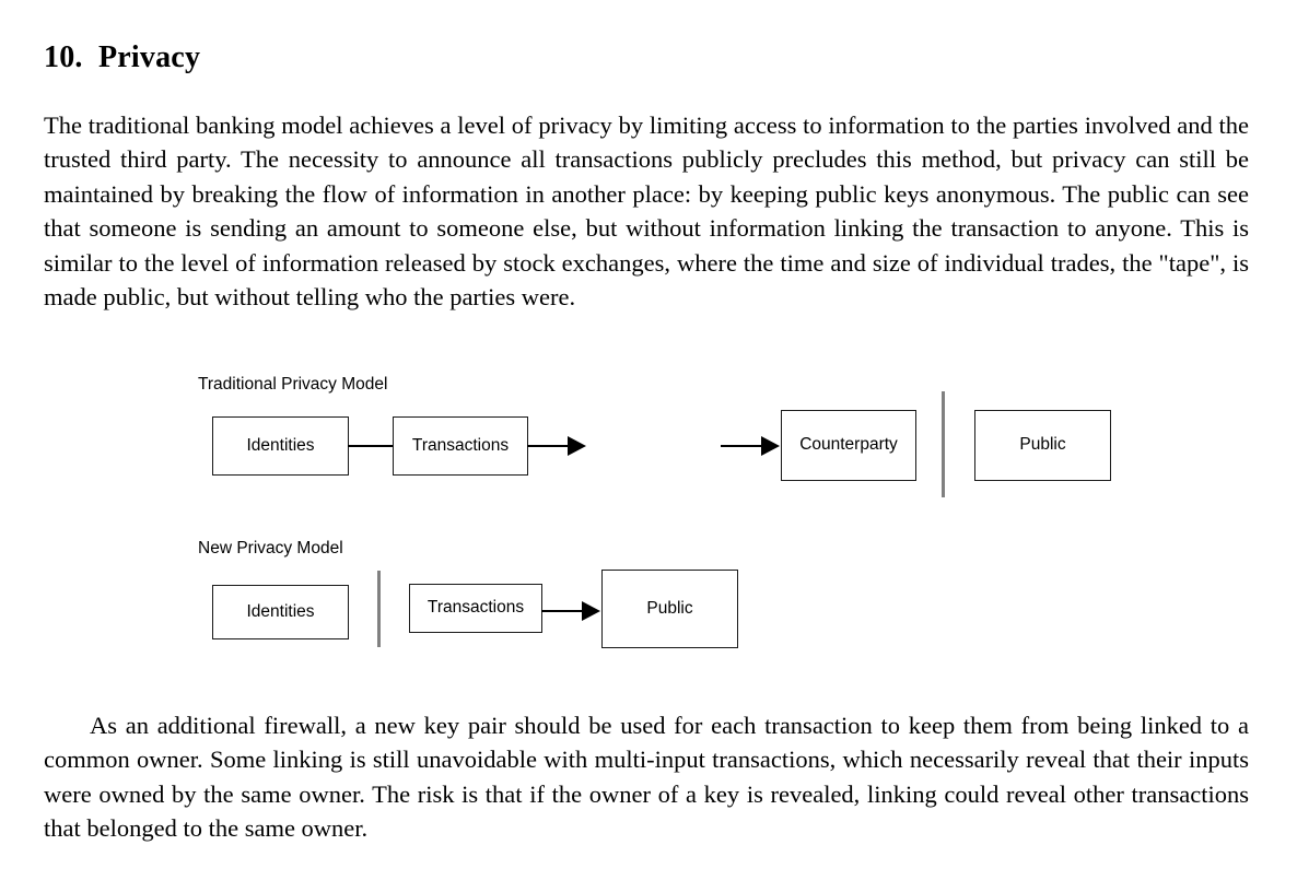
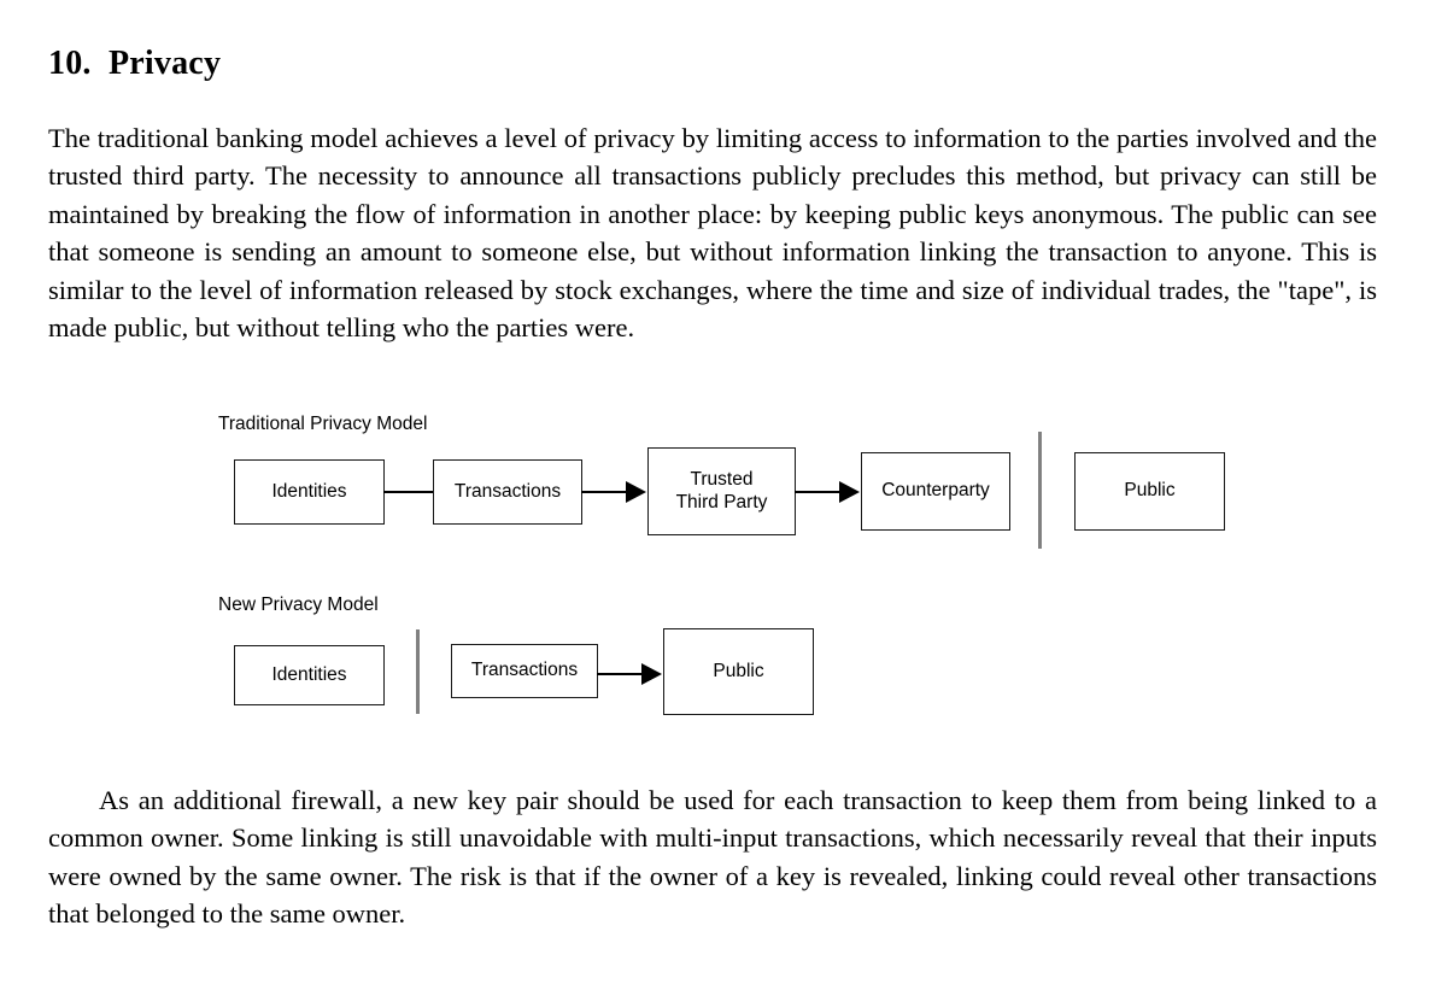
  10. Privacy
  The traditional banking model achieves a level of privacy by limiting access to information to the parties involved and the trusted third party. The necessity to announce all transactions publicly precludes this method, but privacy can still be maintained by breaking the flow of information in another place: by keeping public keys anonymous. The public can see that someone is sending an amount to someone else, but without information linking the transaction to anyone. This is similar to the level of information released by stock exchanges, where the time and size of individual trades, the "tape", is made public, but without telling who the parties were.
  Traditional Privacy Model
  Identities
  Transactions
+ Trusted
+ Third Party
  Counterparty
  Public
  New Privacy Model
  Identities
  Transactions
  Public
  As an additional firewall, a new key pair should be used for each transaction to keep them from being linked to a common owner. Some linking is still unavoidable with multi-input transactions, which necessarily reveal that their inputs were owned by the same owner. The risk is that if the owner of a key is revealed, linking could reveal other transactions that belonged to the same owner.
